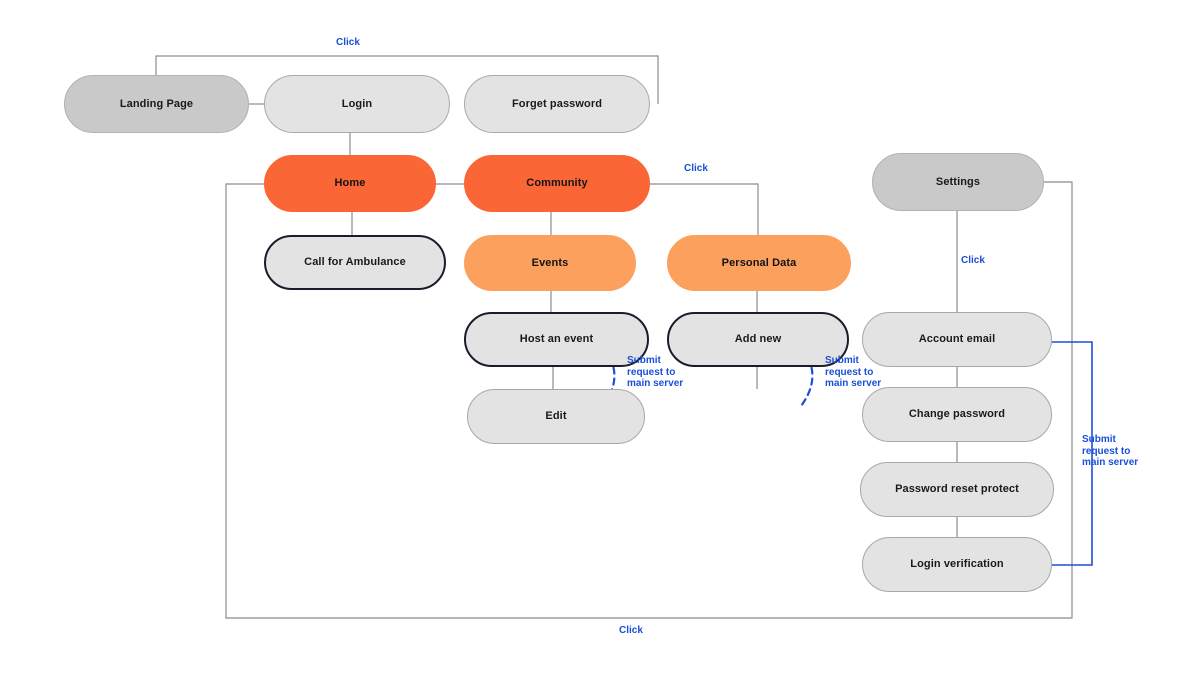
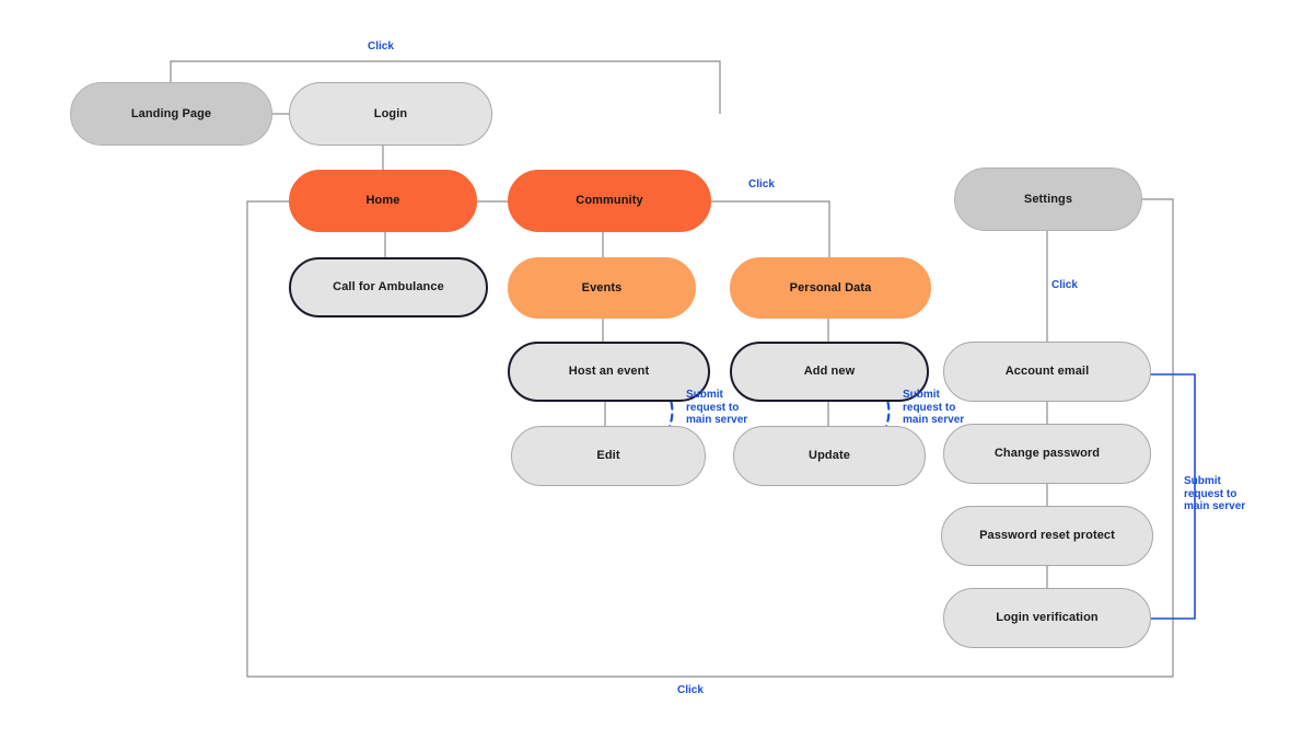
  Landing Page
  Login
- Forget password
  Home
  Community
  Settings
  Call for Ambulance
  Events
  Personal Data
  Host an event
  Add new
  Account email
  Edit
+ Update
  Change password
  Password reset protect
  Login verification
  Click
  Click
  Click
  Click
  Submit request to main server
  Submit request to main server
  Submit request to main server
